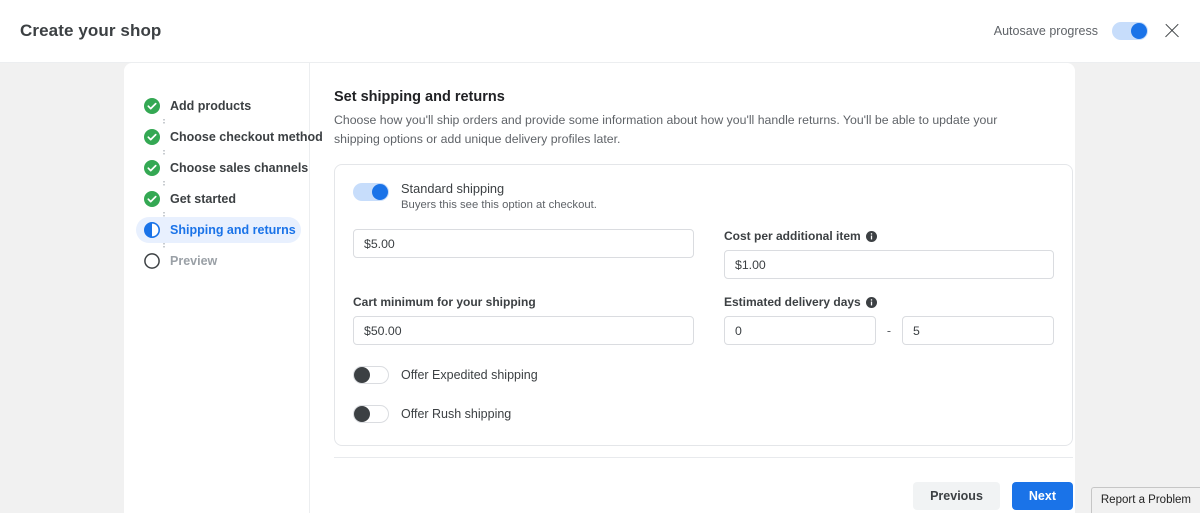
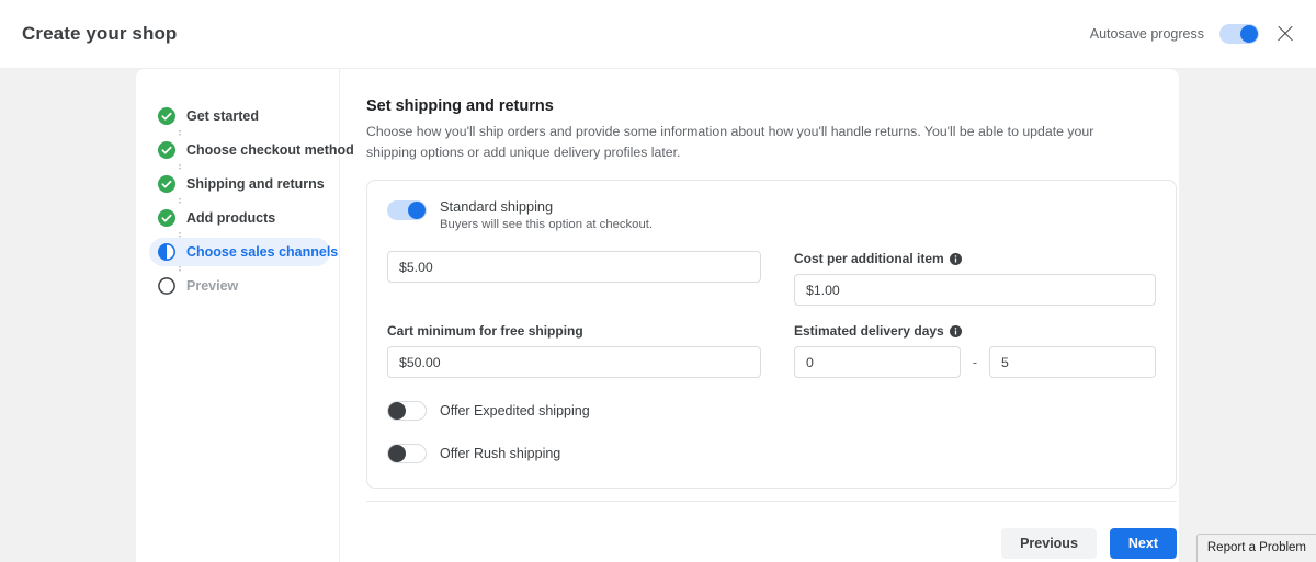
  Create your shop
  Autosave progress
- Add products
+ Get started
  Choose checkout method
- Choose sales channels
+ Shipping and returns
- Get started
+ Add products
- Shipping and returns
+ Choose sales channels
  Preview
  Set shipping and returns
  Choose how you'll ship orders and provide some information about how you'll handle returns. You'll be able to update your shipping options or add unique delivery profiles later.
  Standard shipping
- Buyers this see this option at checkout.
+ Buyers will see this option at checkout.
  $5.00
  Cost per additional item
  $1.00
- Cart minimum for your shipping
+ Cart minimum for free shipping
  $50.00
  Estimated delivery days
  0
  -
  5
  Offer Expedited shipping
  Offer Rush shipping
  Previous
  Next
  Report a Problem
